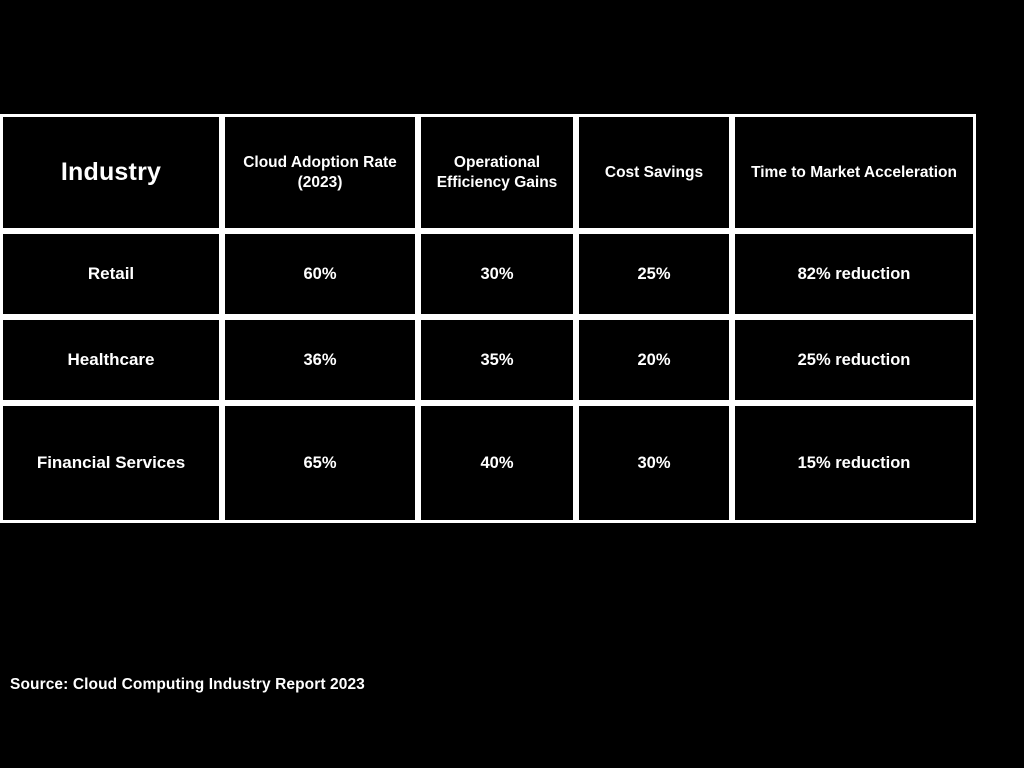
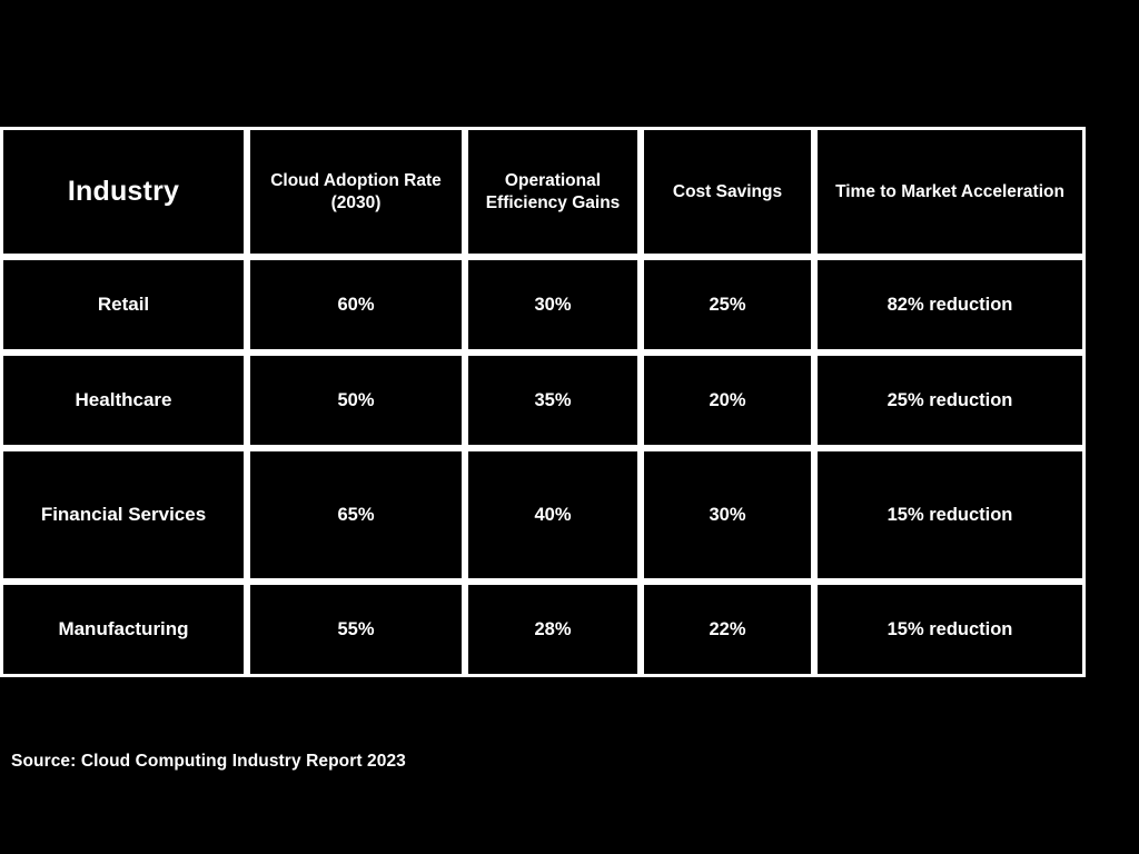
- Industry	Cloud Adoption Rate (2023)	Operational Efficiency Gains	Cost Savings	Time to Market Acceleration
+ Industry	Cloud Adoption Rate (2030)	Operational Efficiency Gains	Cost Savings	Time to Market Acceleration
  Retail	60%	30%	25%	82% reduction
- Healthcare	36%	35%	20%	25% reduction
+ Healthcare	50%	35%	20%	25% reduction
  Financial Services	65%	40%	30%	15% reduction
+ Manufacturing	55%	28%	22%	15% reduction
  Source: Cloud Computing Industry Report 2023
